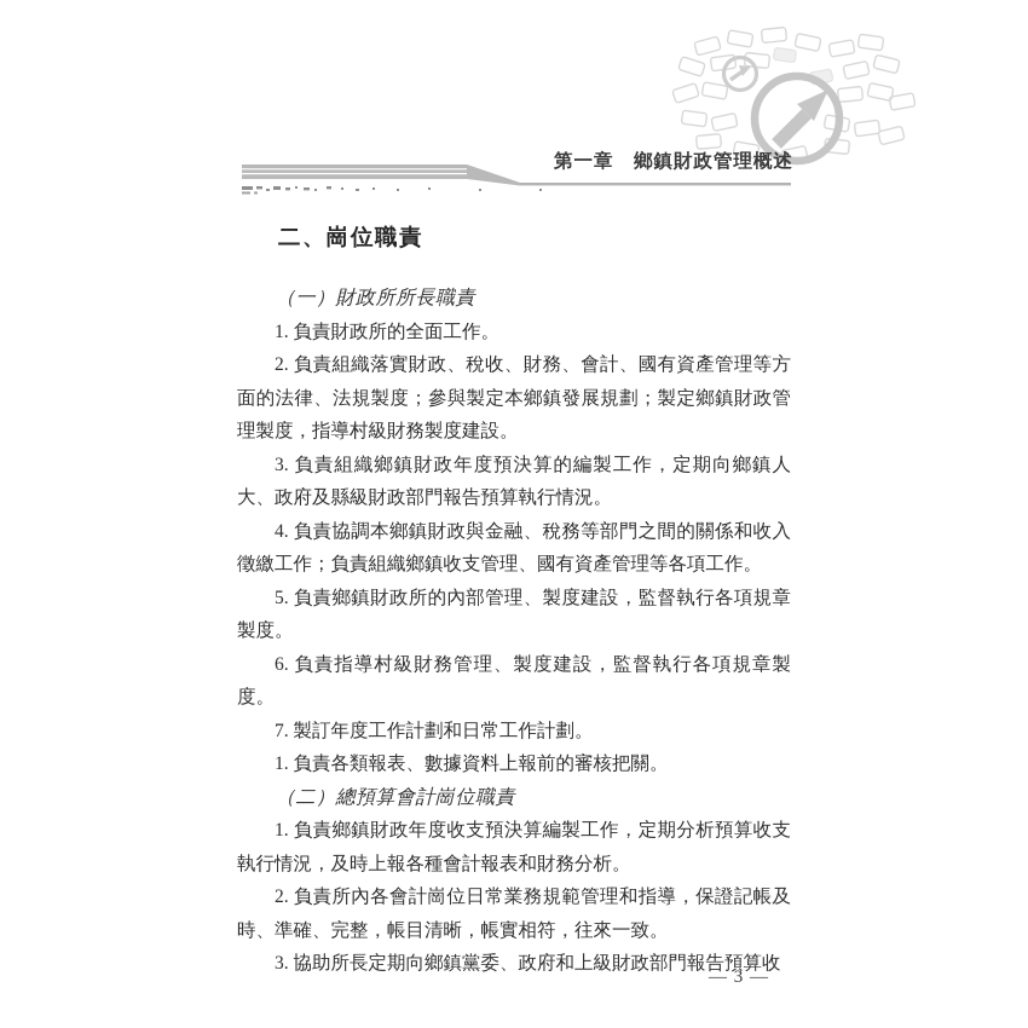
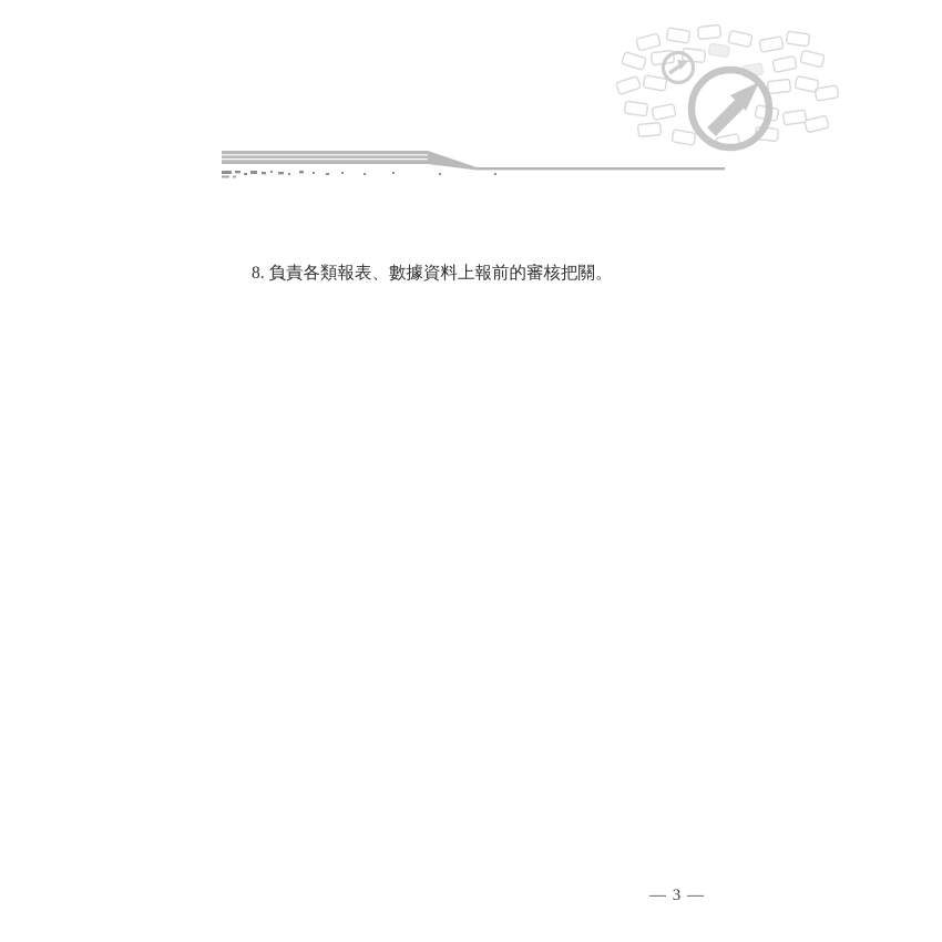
- 第一章 鄉鎮財政管理概述
- 二、崗位職責
- （一）財政所所長職責
- 1. 負責財政所的全面工作。
- 2. 負責組織落實財政、稅收、財務、會計、國有資產管理等方面的法律、法規製度；參與製定本鄉鎮發展規劃；製定鄉鎮財政管理製度，指導村級財務製度建設。
- 3. 負責組織鄉鎮財政年度預決算的編製工作，定期向鄉鎮人大、政府及縣級財政部門報告預算執行情況。
- 4. 負責協調本鄉鎮財政與金融、稅務等部門之間的關係和收入徵繳工作；負責組織鄉鎮收支管理、國有資產管理等各項工作。
- 5. 負責鄉鎮財政所的內部管理、製度建設，監督執行各項規章製度。
- 6. 負責指導村級財務管理、製度建設，監督執行各項規章製度。
- 7. 製訂年度工作計劃和日常工作計劃。
- 1. 負責各類報表、數據資料上報前的審核把關。
+ 8. 負責各類報表、數據資料上報前的審核把關。
- （二）總預算會計崗位職責
- 1. 負責鄉鎮財政年度收支預決算編製工作，定期分析預算收支執行情況，及時上報各種會計報表和財務分析。
- 2. 負責所內各會計崗位日常業務規範管理和指導，保證記帳及時、準確、完整，帳目清晰，帳實相符，往來一致。
- 3. 協助所長定期向鄉鎮黨委、政府和上級財政部門報告預算收
  — 3 —
